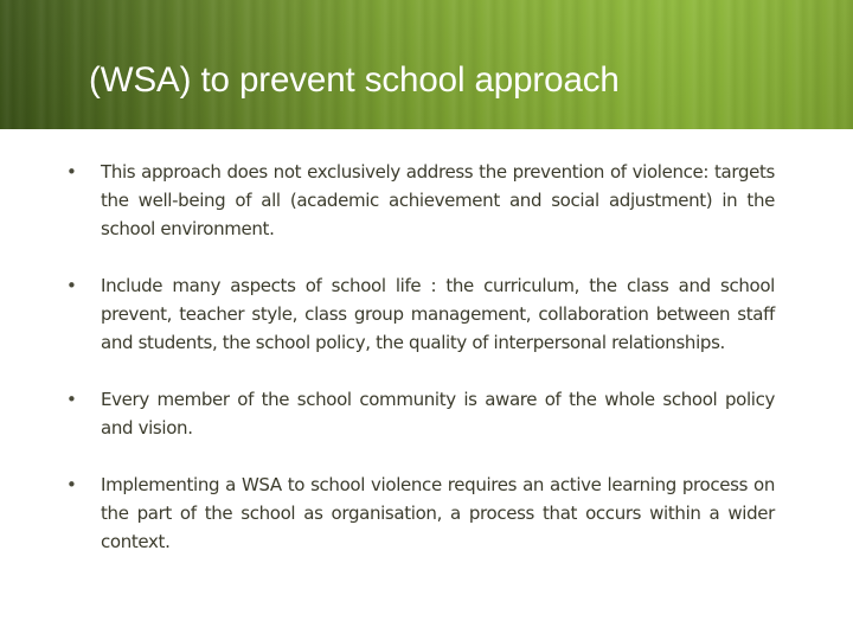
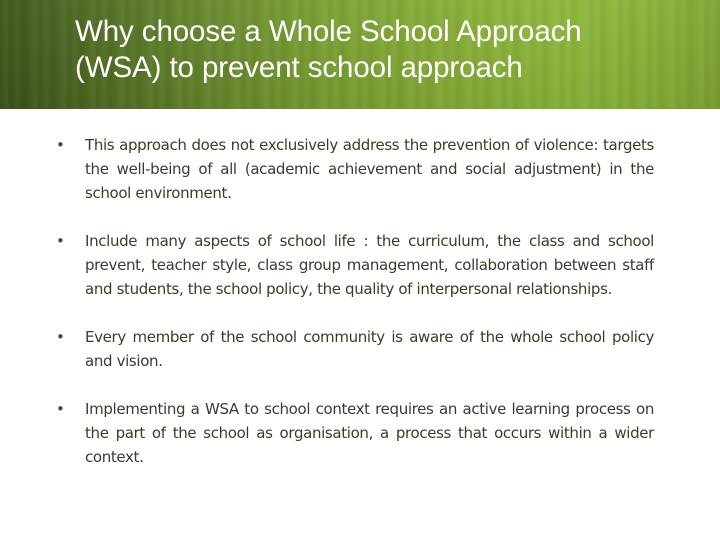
+ Why choose a Whole School Approach
  (WSA) to prevent school approach
  •
  This approach does not exclusively address the prevention of violence: targets the well-being of all (academic achievement and social adjustment) in the school environment.
  •
  Include many aspects of school life : the curriculum, the class and school prevent, teacher style, class group management, collaboration between staff and students, the school policy, the quality of interpersonal relationships.
  •
  Every member of the school community is aware of the whole school policy and vision.
  •
- Implementing a WSA to school violence requires an active learning process on the part of the school as organisation, a process that occurs within a wider context.
+ Implementing a WSA to school context requires an active learning process on the part of the school as organisation, a process that occurs within a wider context.
